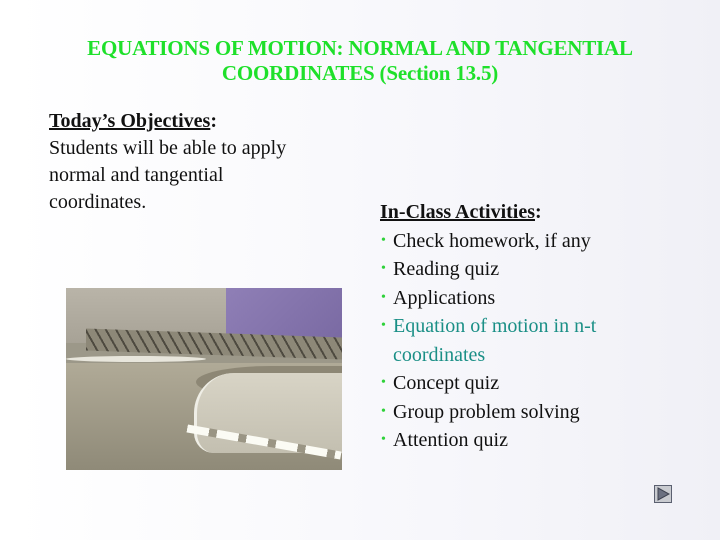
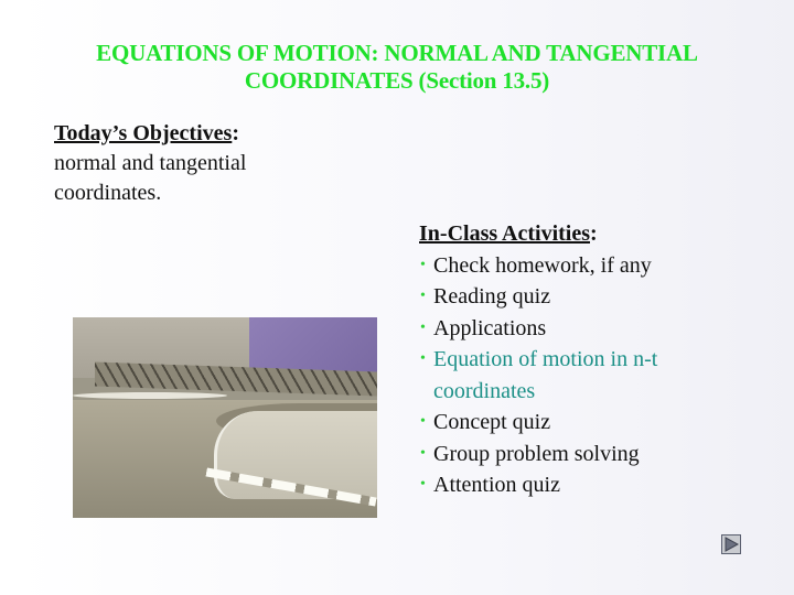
  EQUATIONS OF MOTION: NORMAL AND TANGENTIAL
  COORDINATES (Section 13.5)
  Today’s Objectives:
- Students will be able to apply
  normal and tangential
  coordinates.
  In-Class Activities:
  •
  Check homework, if any
  •
  Reading quiz
  •
  Applications
  •
  Equation of motion in n-t coordinates
  •
  Concept quiz
  •
  Group problem solving
  •
  Attention quiz
